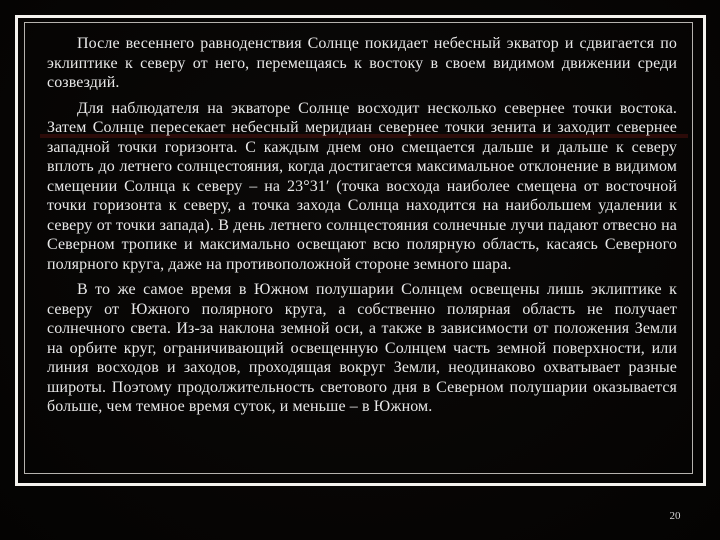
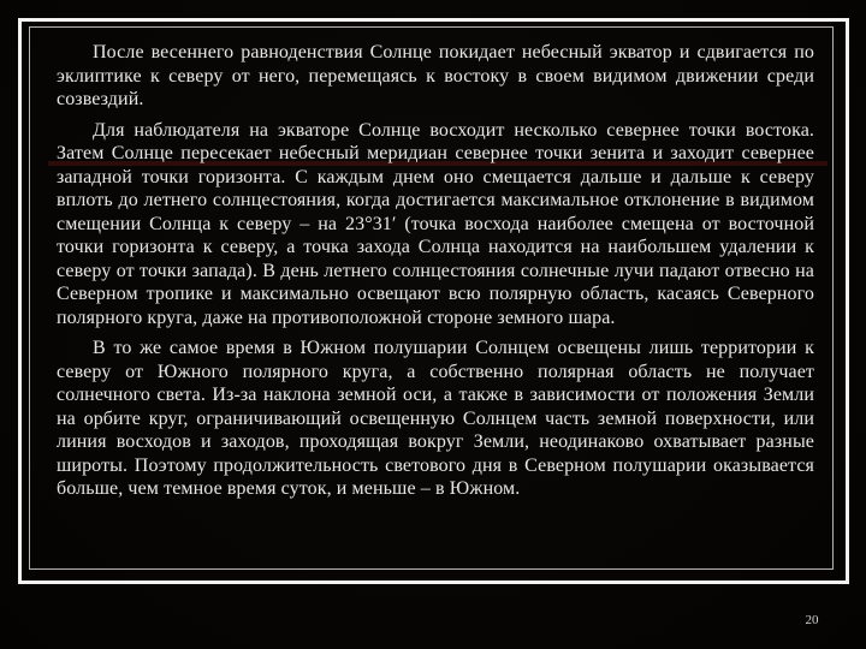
  После весеннего равноденствия Солнце покидает небесный экватор и сдвигается по эклиптике к северу от него, перемещаясь к востоку в своем видимом движении среди созвездий.
  Для наблюдателя на экваторе Солнце восходит несколько севернее точки востока. Затем Солнце пересекает небесный меридиан севернее точки зенита и заходит севернее западной точки горизонта. С каждым днем оно смещается дальше и дальше к северу вплоть до летнего солнцестояния, когда достигается максимальное отклонение в видимом смещении Солнца к северу – на 23°31′ (точка восхода наиболее смещена от восточной точки горизонта к северу, а точка захода Солнца находится на наибольшем удалении к северу от точки запада). В день летнего солнцестояния солнечные лучи падают отвесно на Северном тропике и максимально освещают всю полярную область, касаясь Северного полярного круга, даже на противоположной стороне земного шара.
- В то же самое время в Южном полушарии Солнцем освещены лишь эклиптике к северу от Южного полярного круга, а собственно полярная область не получает солнечного света. Из-за наклона земной оси, а также в зависимости от положения Земли на орбите круг, ограничивающий освещенную Солнцем часть земной поверхности, или линия восходов и заходов, проходящая вокруг Земли, неодинаково охватывает разные широты. Поэтому продолжительность светового дня в Северном полушарии оказывается больше, чем темное время суток, и меньше – в Южном.
+ В то же самое время в Южном полушарии Солнцем освещены лишь территории к северу от Южного полярного круга, а собственно полярная область не получает солнечного света. Из-за наклона земной оси, а также в зависимости от положения Земли на орбите круг, ограничивающий освещенную Солнцем часть земной поверхности, или линия восходов и заходов, проходящая вокруг Земли, неодинаково охватывает разные широты. Поэтому продолжительность светового дня в Северном полушарии оказывается больше, чем темное время суток, и меньше – в Южном.
  20
